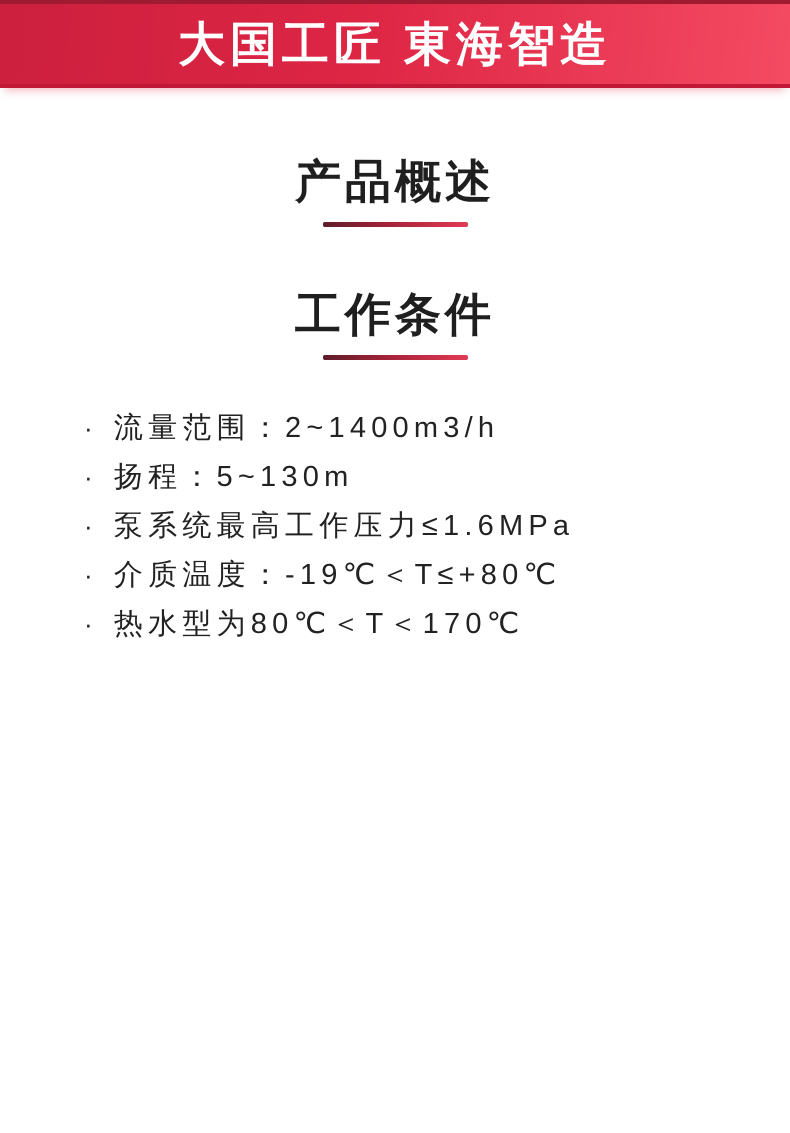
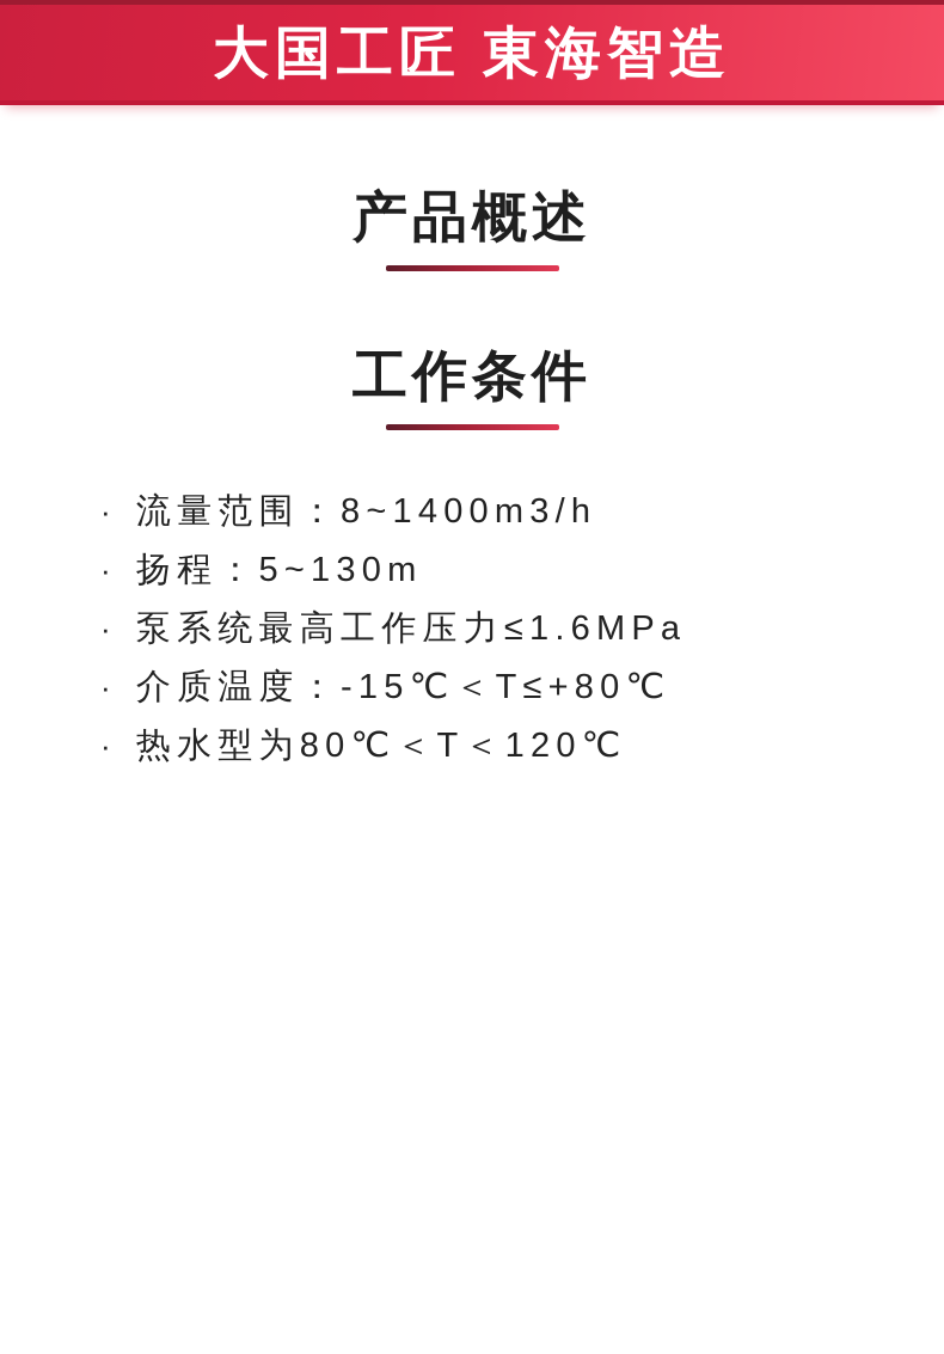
  大国工匠 東海智造
  产品概述
  工作条件
  ·
- 流量范围：2~1400m3/h
+ 流量范围：8~1400m3/h
  ·
  扬程：5~130m
  ·
  泵系统最高工作压力≤1.6MPa
  ·
- 介质温度：-19℃＜T≤+80℃
+ 介质温度：-15℃＜T≤+80℃
  ·
- 热水型为80℃＜T＜170℃
+ 热水型为80℃＜T＜120℃
